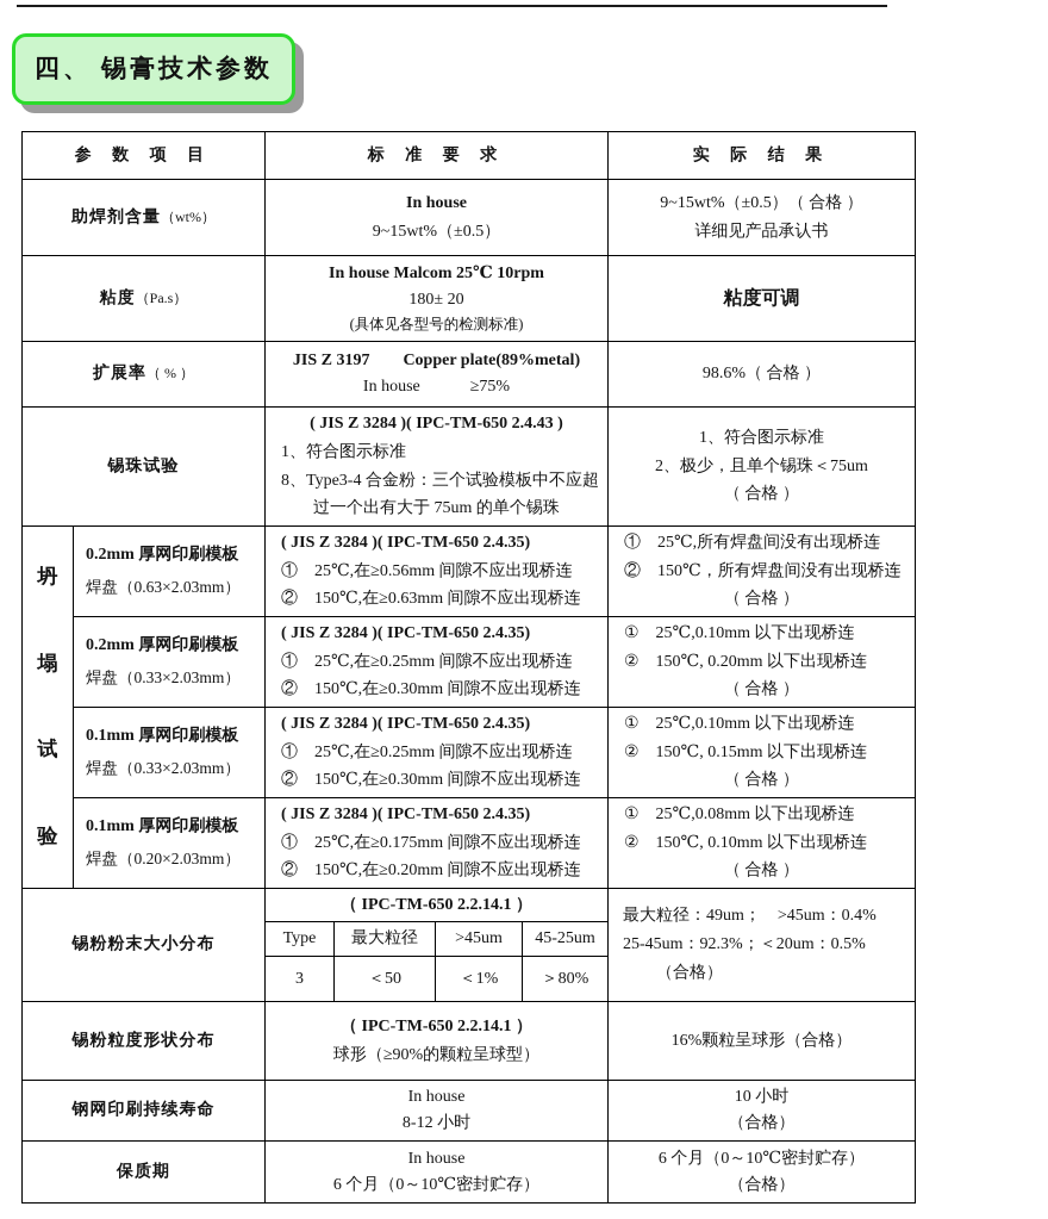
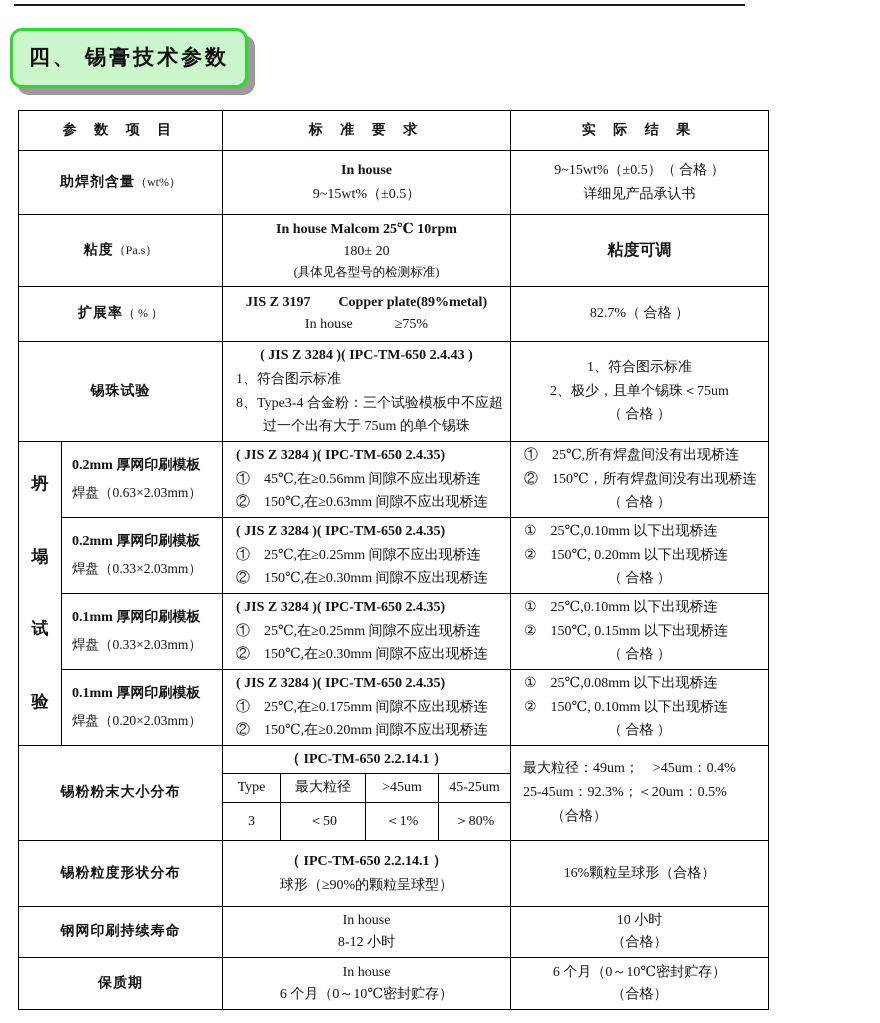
  四、 锡膏技术参数
  参 数 项 目	标 准 要 求	实 际 结 果
  助焊剂含量（wt%）	In house 9~15wt%（±0.5）	9~15wt%（±0.5）（ 合格 ） 详细见产品承认书
  粘度（Pa.s）	In house Malcom 25℃ 10rpm 180± 20 (具体见各型号的检测标准)	粘度可调
- 扩展率（ % ）	JIS Z 3197 Copper plate(89%metal) In house ≥75%	98.6%（ 合格 ）
+ 扩展率（ % ）	JIS Z 3197 Copper plate(89%metal) In house ≥75%	82.7%（ 合格 ）
  锡珠试验	( JIS Z 3284 )( IPC-TM-650 2.4.43 ) 1、符合图示标准 8、Type3-4 合金粉：三个试验模板中不应超 过一个出有大于 75um 的单个锡珠	1、符合图示标准 2、极少，且单个锡珠＜75um （ 合格 ）
- 坍 塌 试 验	0.2mm 厚网印刷模板 焊盘（0.63×2.03mm）	( JIS Z 3284 )( IPC-TM-650 2.4.35) ① 25℃,在≥0.56mm 间隙不应出现桥连 ② 150℃,在≥0.63mm 间隙不应出现桥连	① 25℃,所有焊盘间没有出现桥连 ② 150℃，所有焊盘间没有出现桥连 （ 合格 ）
+ 坍 塌 试 验	0.2mm 厚网印刷模板 焊盘（0.63×2.03mm）	( JIS Z 3284 )( IPC-TM-650 2.4.35) ① 45℃,在≥0.56mm 间隙不应出现桥连 ② 150℃,在≥0.63mm 间隙不应出现桥连	① 25℃,所有焊盘间没有出现桥连 ② 150℃，所有焊盘间没有出现桥连 （ 合格 ）
  0.2mm 厚网印刷模板 焊盘（0.33×2.03mm）	( JIS Z 3284 )( IPC-TM-650 2.4.35) ① 25℃,在≥0.25mm 间隙不应出现桥连 ② 150℃,在≥0.30mm 间隙不应出现桥连	① 25℃,0.10mm 以下出现桥连 ② 150℃, 0.20mm 以下出现桥连 （ 合格 ）
  0.1mm 厚网印刷模板 焊盘（0.33×2.03mm）	( JIS Z 3284 )( IPC-TM-650 2.4.35) ① 25℃,在≥0.25mm 间隙不应出现桥连 ② 150℃,在≥0.30mm 间隙不应出现桥连	① 25℃,0.10mm 以下出现桥连 ② 150℃, 0.15mm 以下出现桥连 （ 合格 ）
  0.1mm 厚网印刷模板 焊盘（0.20×2.03mm）	( JIS Z 3284 )( IPC-TM-650 2.4.35) ① 25℃,在≥0.175mm 间隙不应出现桥连 ② 150℃,在≥0.20mm 间隙不应出现桥连	① 25℃,0.08mm 以下出现桥连 ② 150℃, 0.10mm 以下出现桥连 （ 合格 ）
  锡粉粉末大小分布	（ IPC-TM-650 2.2.14.1 ）	最大粒径：49um； >45um：0.4% 25-45um：92.3%；＜20um：0.5% （合格）
  Type	最大粒径	>45um	45-25um
  3	＜50	＜1%	＞80%
  锡粉粒度形状分布	（ IPC-TM-650 2.2.14.1 ） 球形（≥90%的颗粒呈球型）	16%颗粒呈球形（合格）
  钢网印刷持续寿命	In house 8-12 小时	10 小时 （合格）
  保质期	In house 6 个月（0～10℃密封贮存）	6 个月（0～10℃密封贮存） （合格）
